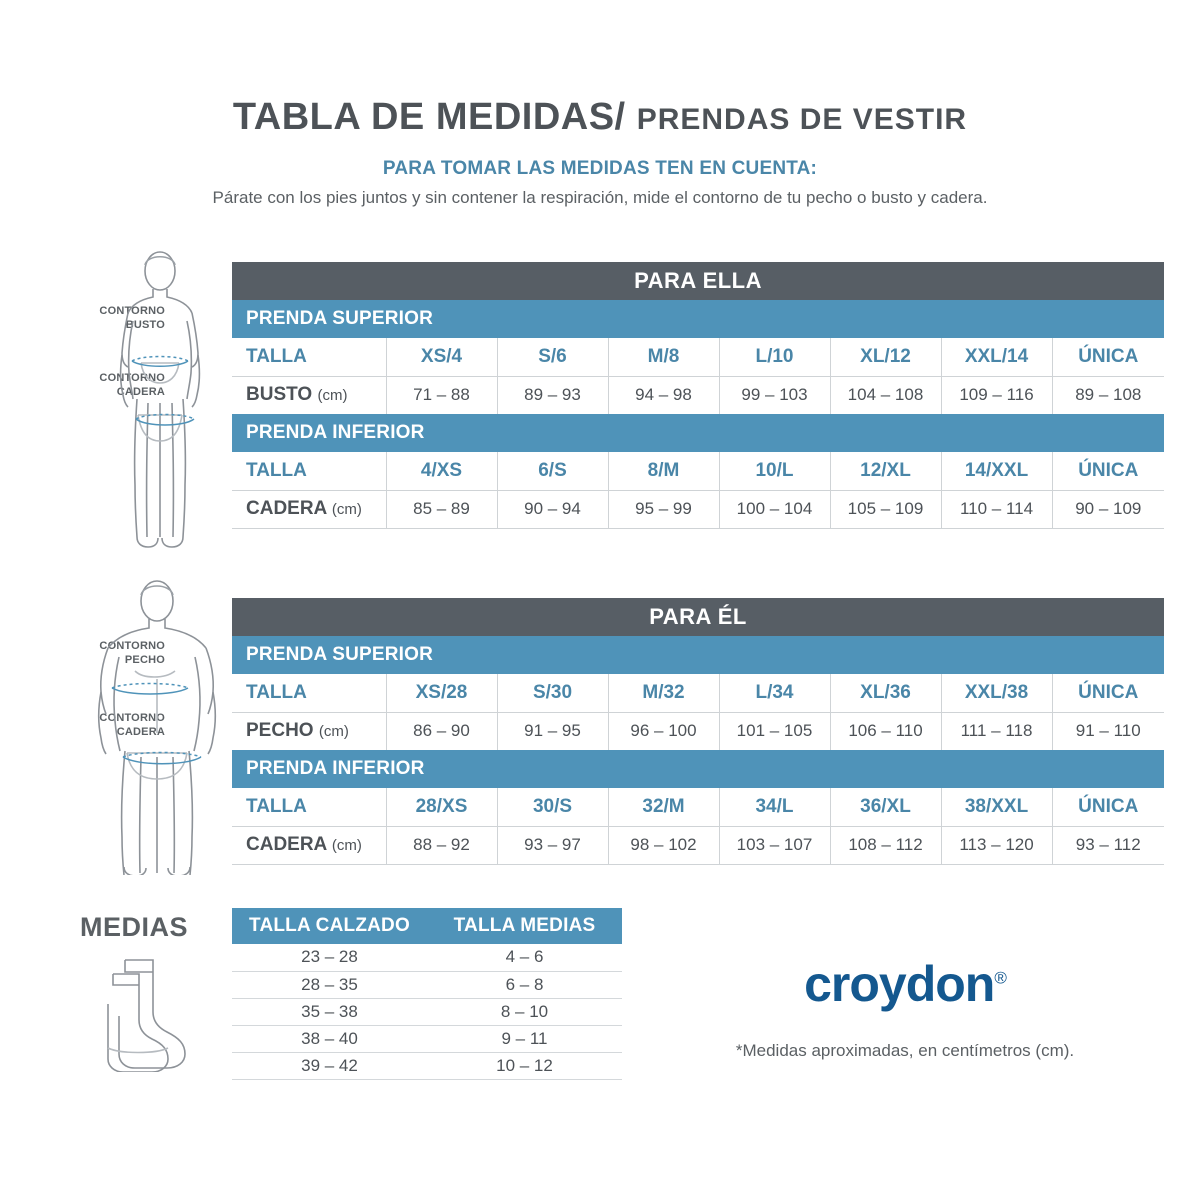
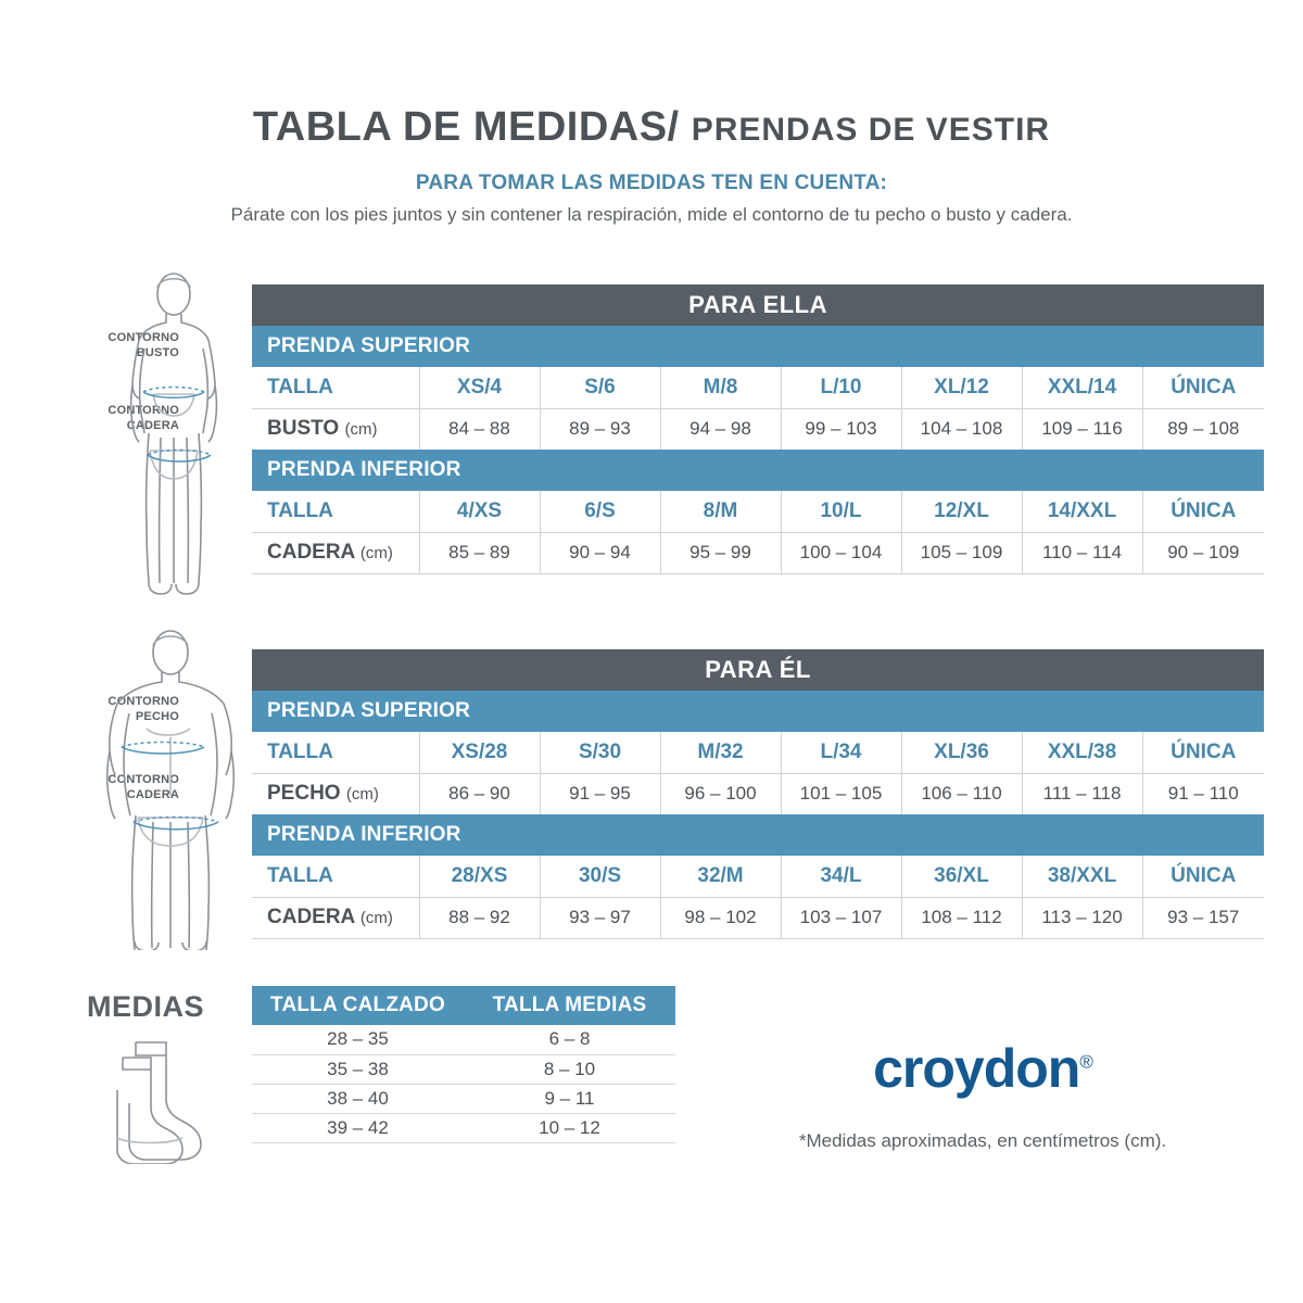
  TABLA DE MEDIDAS/ PRENDAS DE VESTIR
  PARA TOMAR LAS MEDIDAS TEN EN CUENTA:
  Párate con los pies juntos y sin contener la respiración, mide el contorno de tu pecho o busto y cadera.
  CONTORNO
  BUSTO
  COTORNO
  CADERA
  PARA ELLA
  PRENDA SUPERIOR
  TALLA	XS/4	S/6	M/8	L/10	XL/12	XXL/14	ÚNICA
- BUSTO (cm)	71 – 88	89 – 93	94 – 98	99 – 103	104 – 108	109 – 116	89 – 108
+ BUSTO (cm)	84 – 88	89 – 93	94 – 98	99 – 103	104 – 108	109 – 116	89 – 108
  PRENDA INFERIOR
  TALLA	4/XS	6/S	8/M	10/L	12/XL	14/XXL	ÚNICA
  CADERA (cm)	85 – 89	90 – 94	95 – 99	100 – 104	105 – 109	110 – 114	90 – 109
  CONTORNO
  PECHO
  CONTORNO
  CADERA
  PARA ÉL
  PRENDA SUPERIOR
  TALLA	XS/28	S/30	M/32	L/34	XL/36	XXL/38	ÚNICA
  PECHO (cm)	86 – 90	91 – 95	96 – 100	101 – 105	106 – 110	111 – 118	91 – 110
  PRENDA INFERIOR
  TALLA	28/XS	30/S	32/M	34/L	36/XL	38/XXL	ÚNICA
- CADERA (cm)	88 – 92	93 – 97	98 – 102	103 – 107	108 – 112	113 – 120	93 – 112
+ CADERA (cm)	88 – 92	93 – 97	98 – 102	103 – 107	108 – 112	113 – 120	93 – 157
  MEDIAS
  TALLA CALZADO	TALLA MEDIAS
- 23 – 28	4 – 6
  28 – 35	6 – 8
  35 – 38	8 – 10
  38 – 40	9 – 11
  39 – 42	10 – 12
  croydon®
  *Medidas aproximadas, en centímetros (cm).
